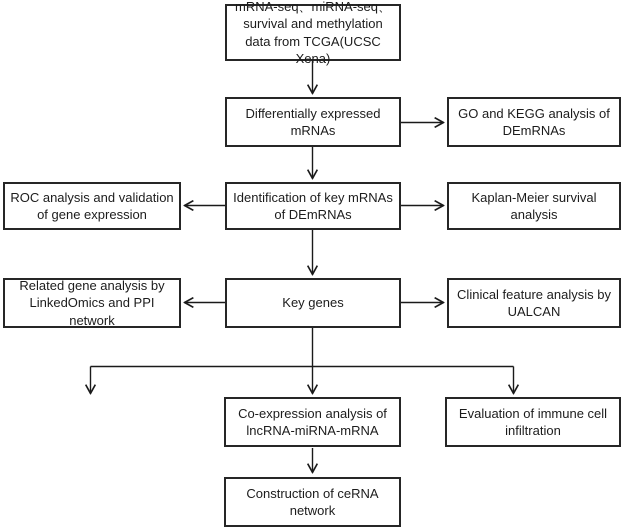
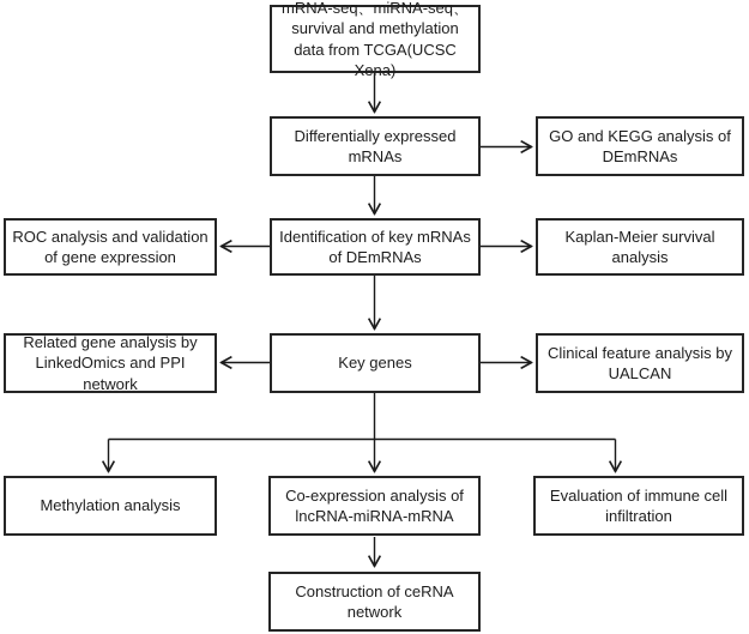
  mRNA-seq、miRNA-seq、
  survival and methylation
  data from TCGA(UCSC Xena)
  Differentially expressed
  mRNAs
  GO and KEGG analysis of
  DEmRNAs
  ROC analysis and validation
  of gene expression
  Identification of key mRNAs
  of DEmRNAs
  Kaplan-Meier survival
  analysis
  Related gene analysis by
  LinkedOmics and PPI
  network
  Key genes
  Clinical feature analysis by
  UALCAN
+ Methylation analysis
  Co-expression analysis of
  lncRNA-miRNA-mRNA
  Evaluation of immune cell
  infiltration
  Construction of ceRNA
  network
